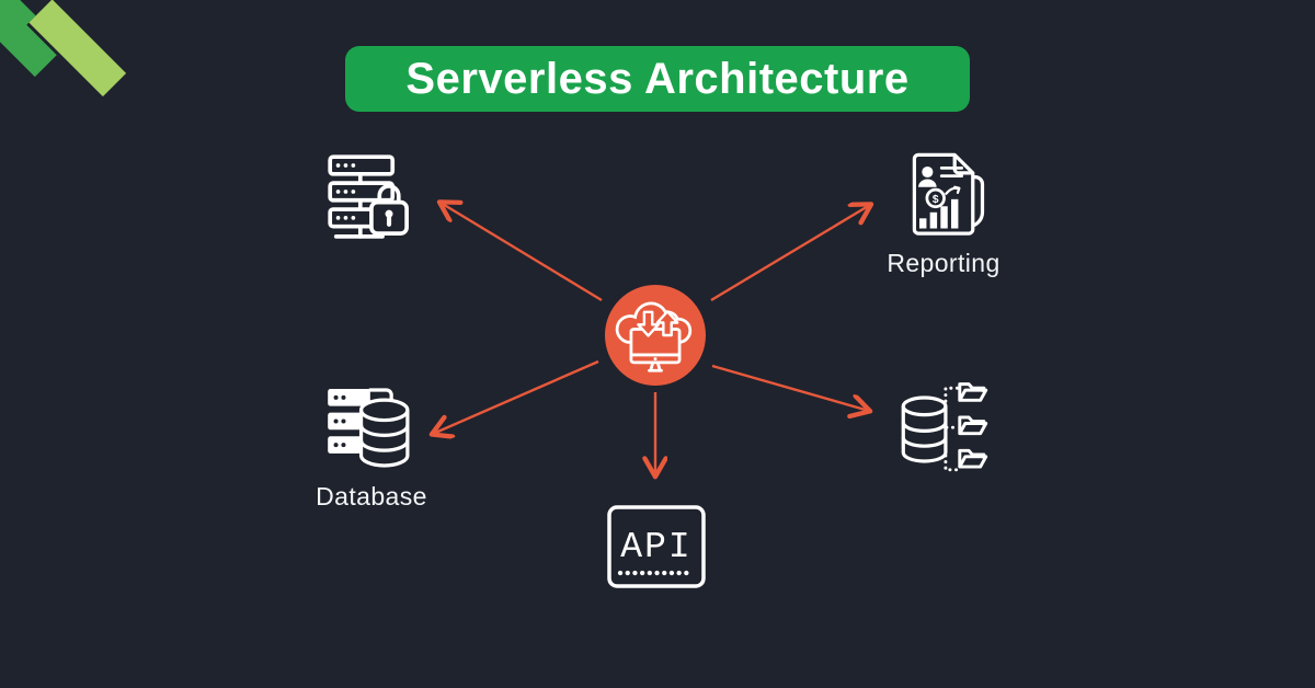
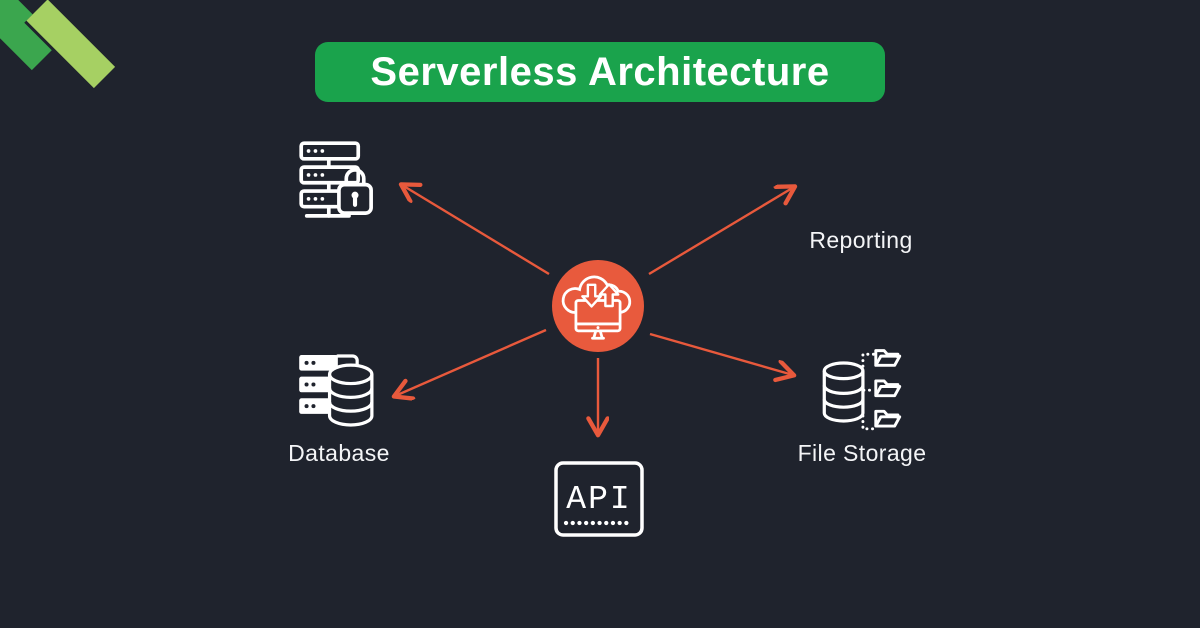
  Serverless Architecture
- $
  Reporting
  Database
+ File Storage
  API
